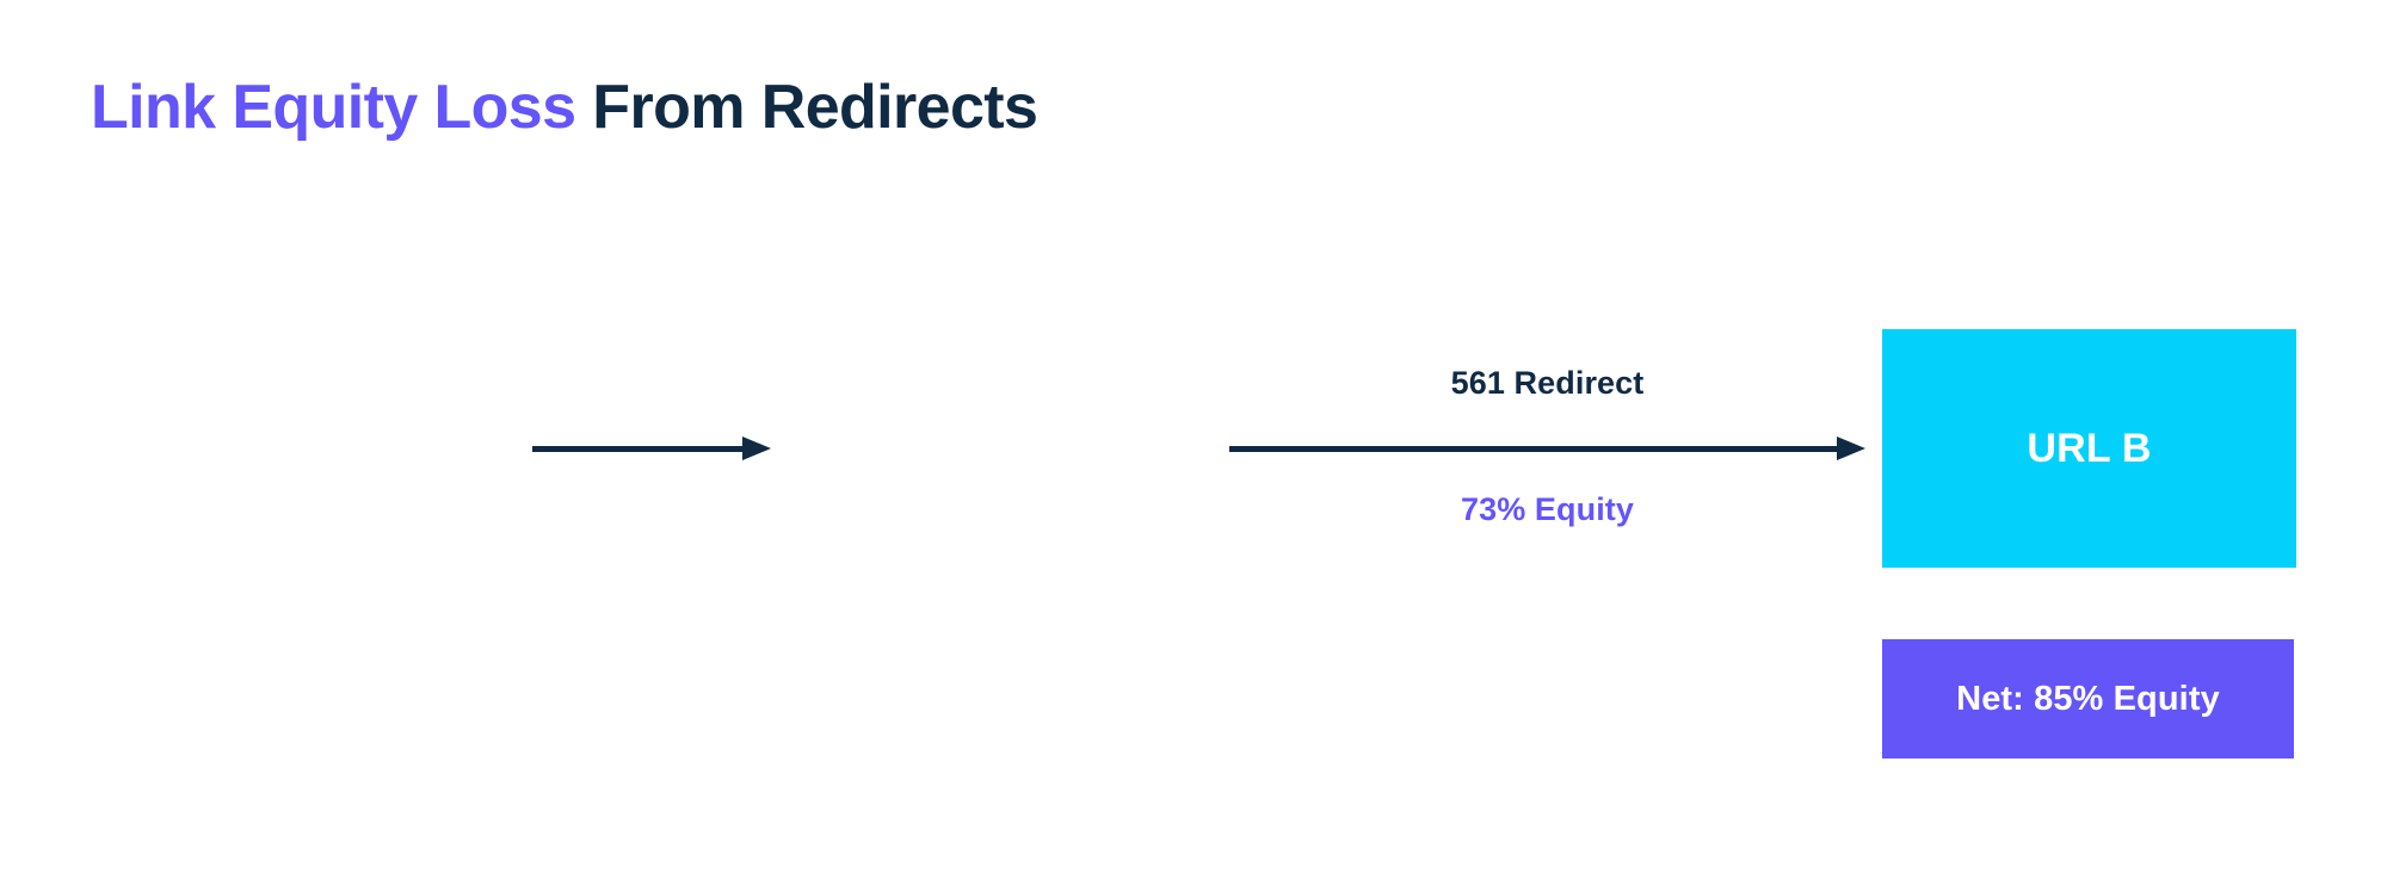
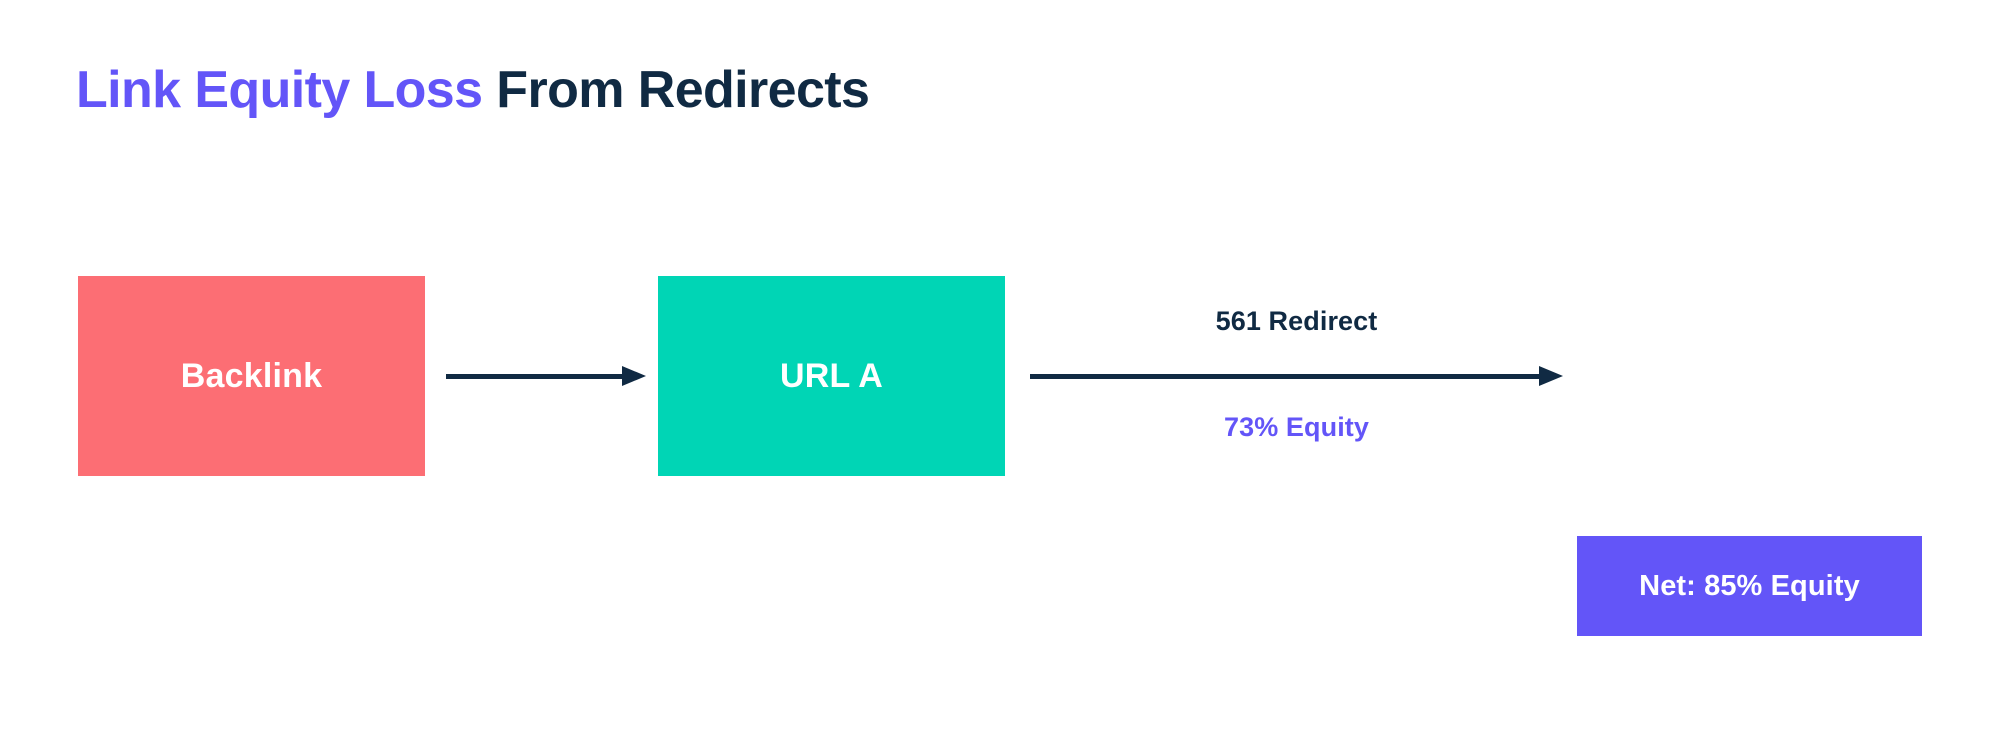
  Link Equity Loss From Redirects
+ Backlink
+ URL A
  561 Redirect
  73% Equity
- URL B
  Net: 85% Equity
